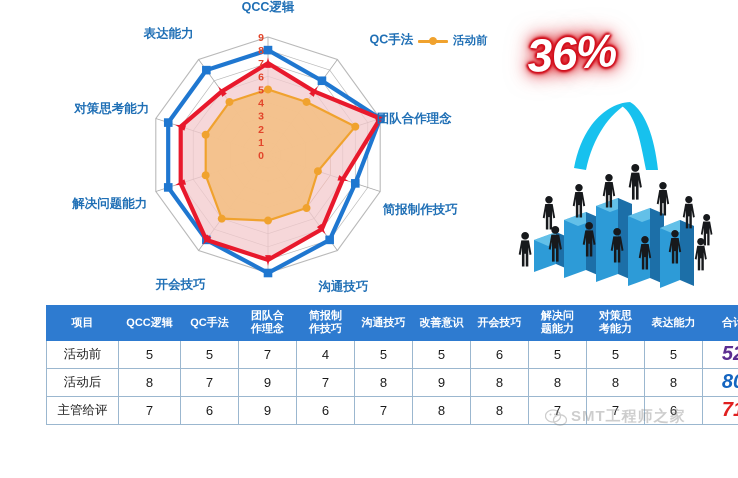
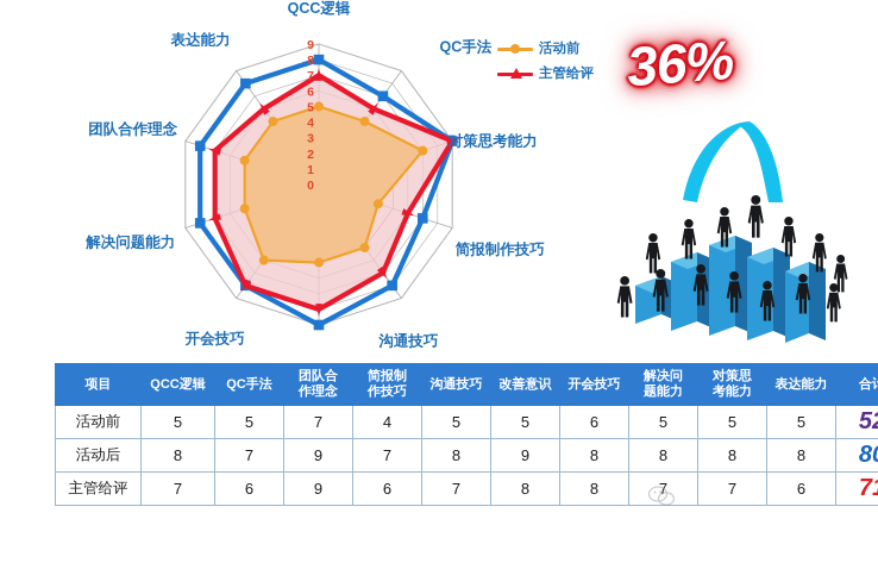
  0
  1
  2
  3
  4
  5
  6
  7
  8
  9
  QCC逻辑
  QC手法
- 团队合作理念
+ 对策思考能力
  简报制作技巧
  沟通技巧
  开会技巧
  解决问题能力
- 对策思考能力
+ 团队合作理念
  表达能力
  活动前
+ 主管给评
  项目	QCC逻辑	QC手法	团队合作理念	简报制作技巧	沟通技巧	改善意识	开会技巧	解决问题能力	对策思考能力	表达能力	合
  活动前	5	5	7	4	5	5	6	5	5	5	5
  活动后	8	7	9	7	8	9	8	8	8	8	8
  主管给评	7	6	9	6	7	8	8	7	7	6	7
- SMT工程师之家
